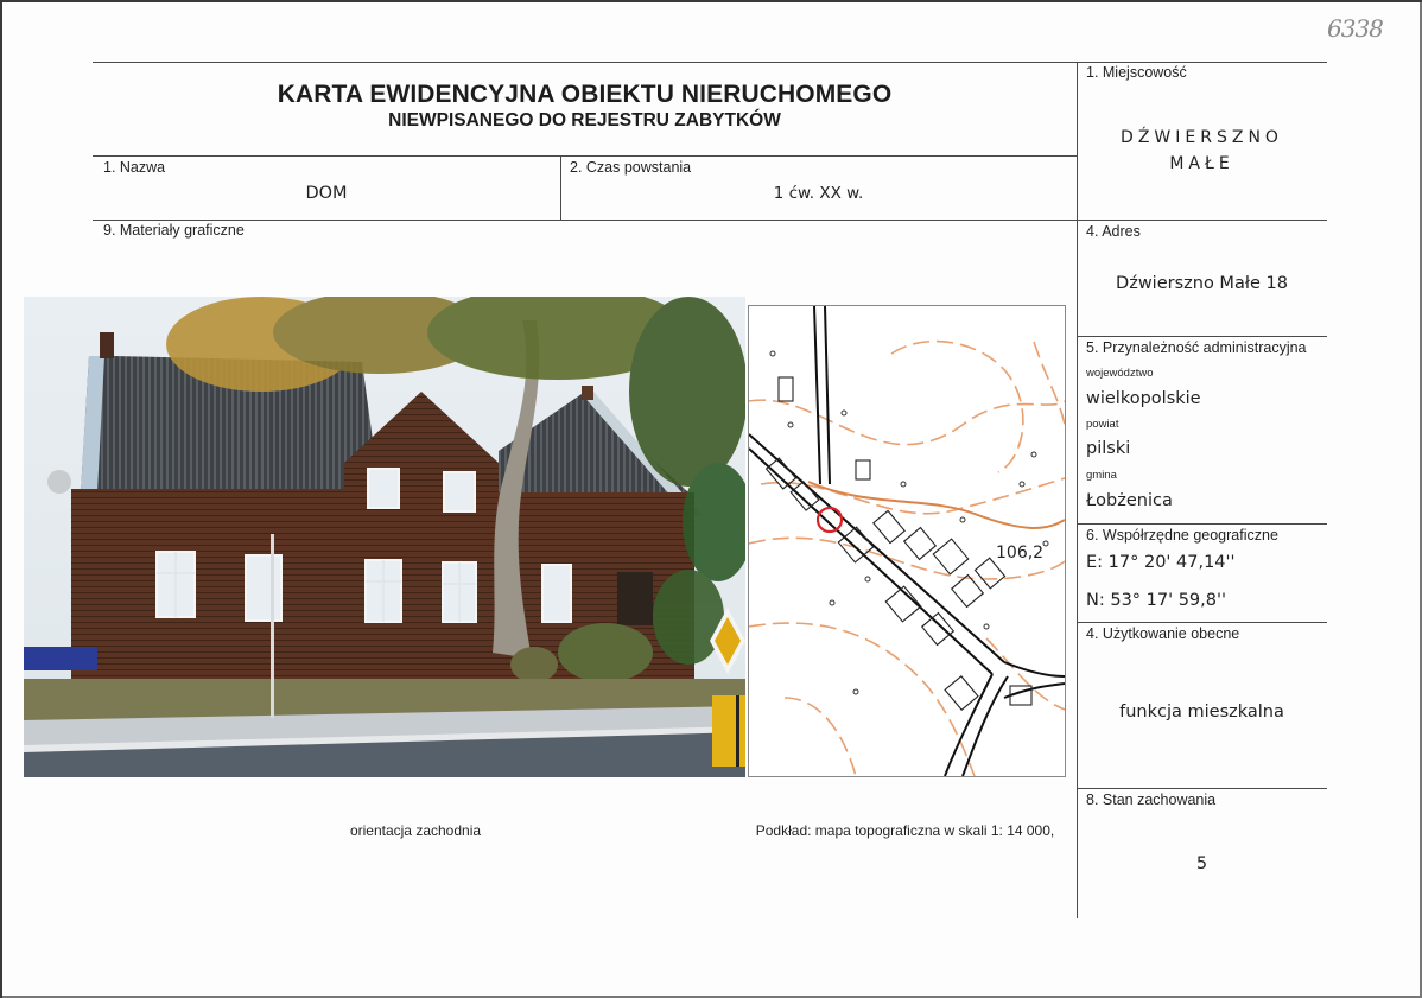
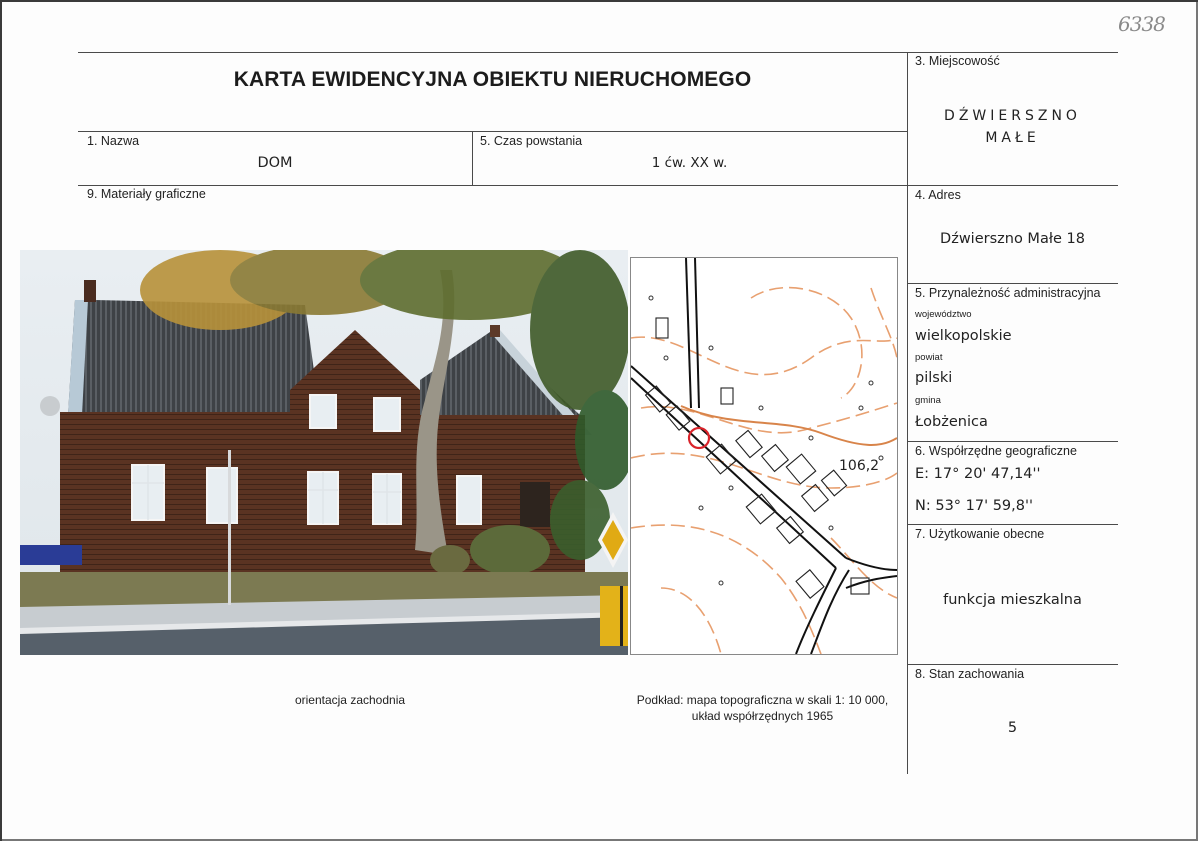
  6338
  KARTA EWIDENCYJNA OBIEKTU NIERUCHOMEGO
- NIEWPISANEGO DO REJESTRU ZABYTKÓW
  1. Nazwa
  DOM
- 2. Czas powstania
+ 5. Czas powstania
  1 ćw. XX w.
- 1. Miejscowość
+ 3. Miejscowość
  DŹWIERSZNO
  MAŁE
  9. Materiały graficzne
  4. Adres
  Dźwierszno Małe 18
  5. Przynależność administracyjna
  województwo
  wielkopolskie
  powiat
  pilski
  gmina
  Łobżenica
  6. Współrzędne geograficzne
  E: 17° 20' 47,14''
  N: 53° 17' 59,8''
- 4. Użytkowanie obecne
+ 7. Użytkowanie obecne
  funkcja mieszkalna
  8. Stan zachowania
  5
  106,2
  orientacja zachodnia
- Podkład: mapa topograficzna w skali 1: 14 000,
+ Podkład: mapa topograficzna w skali 1: 10 000,
+ układ współrzędnych 1965
